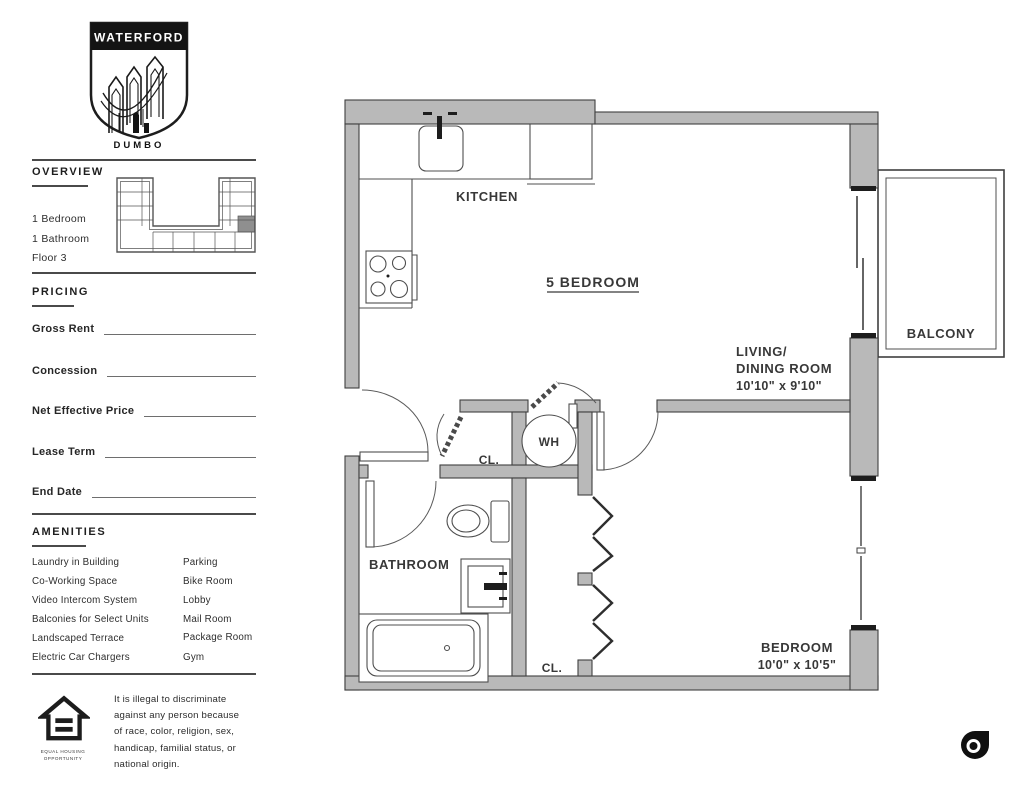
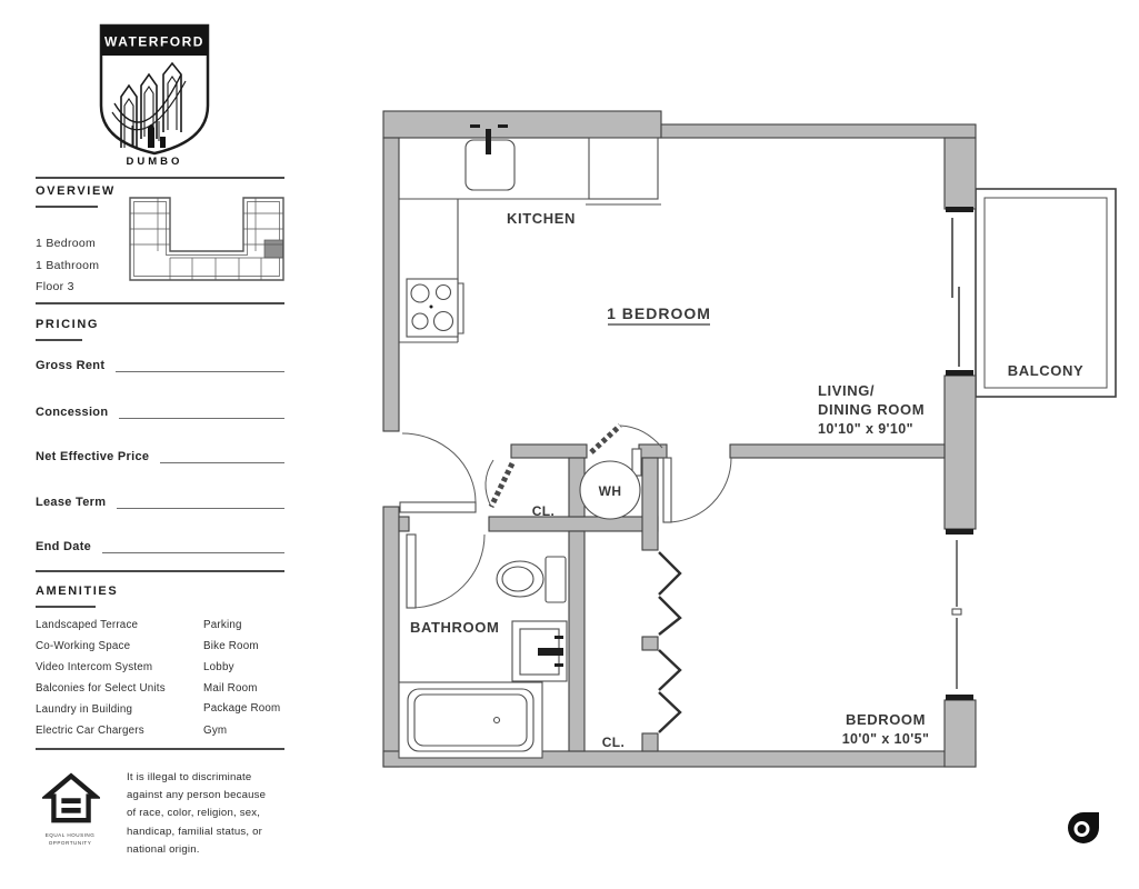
  WATERFORD
  DUMBO
  OVERVIEW
  1 Bedroom
  1 Bathroom
  Floor 3
  PRICING
  Gross Rent
  Concession
  Net Effective Price
  Lease Term
  End Date
  AMENITIES
- Laundry in Building
+ Landscaped Terrace
  Co-Working Space
  Video Intercom System
  Balconies for Select Units
- Landscaped Terrace
+ Laundry in Building
  Electric Car Chargers
  Parking
  Bike Room
  Lobby
  Mail Room
  Package Room
  Gym
  It is illegal to discriminate
  against any person because
  of race, color, religion, sex,
  handicap, familial status, or
  national origin.
  KITCHEN
- 5 BEDROOM
+ 1 BEDROOM
  LIVING/
  DINING ROOM
  10'10" x 9'10"
  BALCONY
  WH
  CL.
  BATHROOM
  CL.
  BEDROOM
  10'0" x 10'5"
